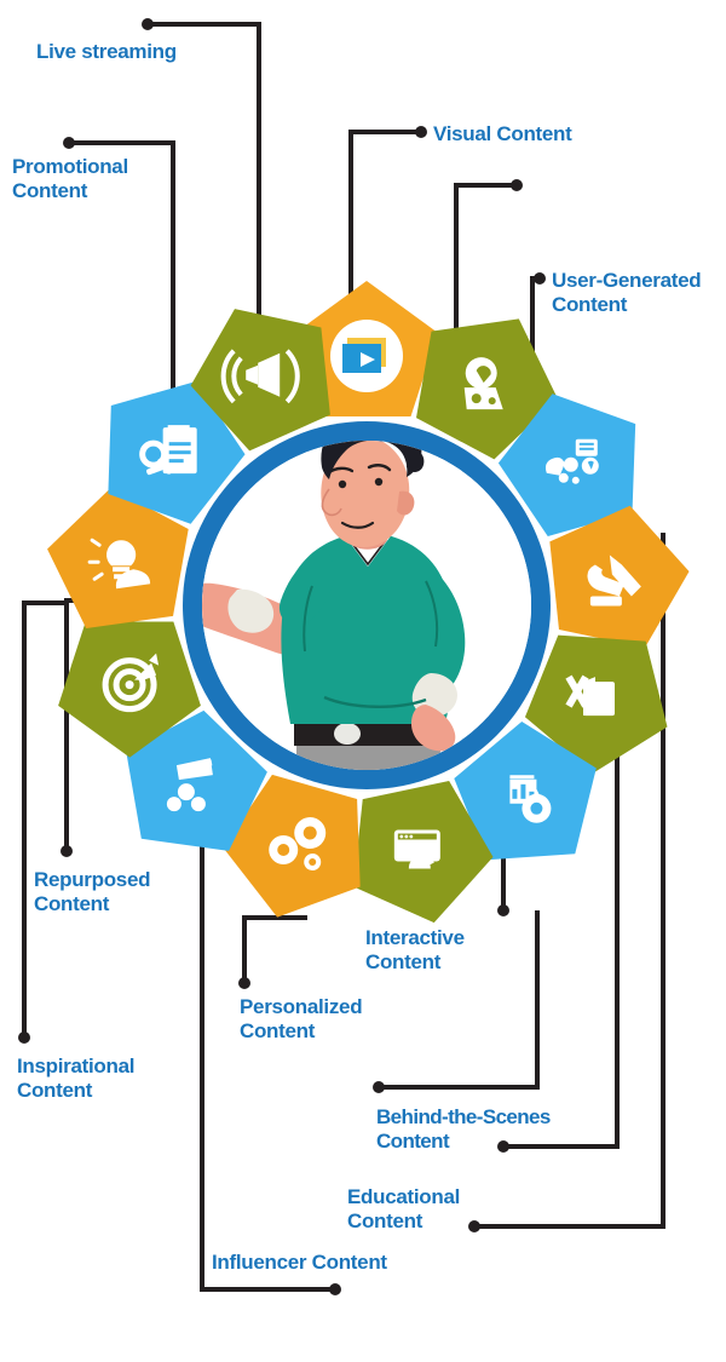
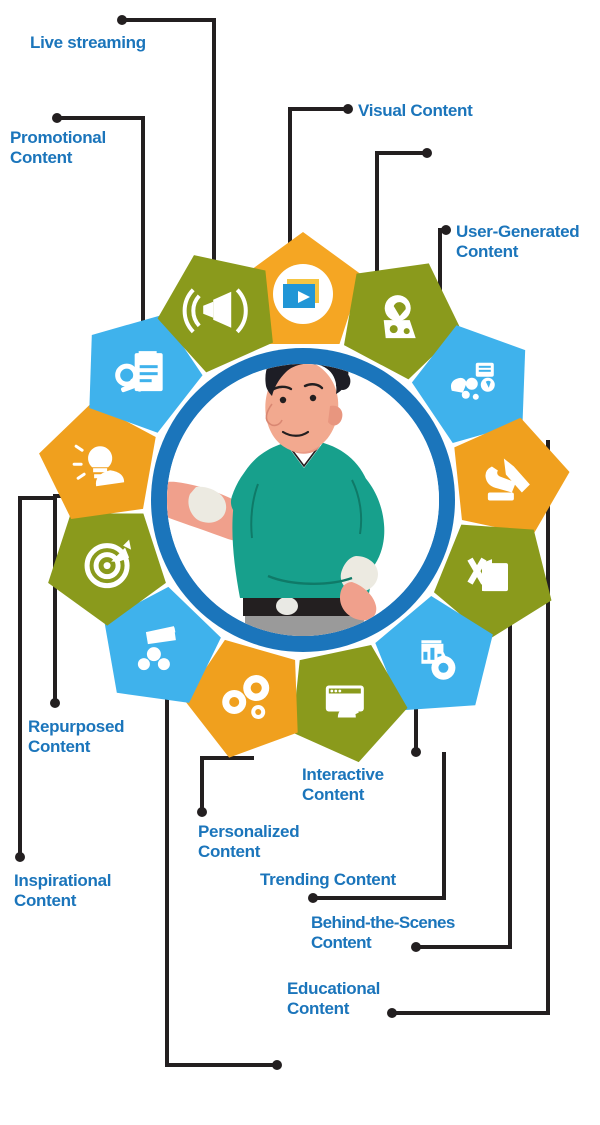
  Live streaming
  Promotional
  Content
  Visual Content
  User-Generated
  Content
  Repurposed
  Content
  Inspirational
  Content
  Interactive
  Content
  Personalized
  Content
+ Trending Content
  Behind-the-Scenes
  Content
  Educational
  Content
- Influencer Content
